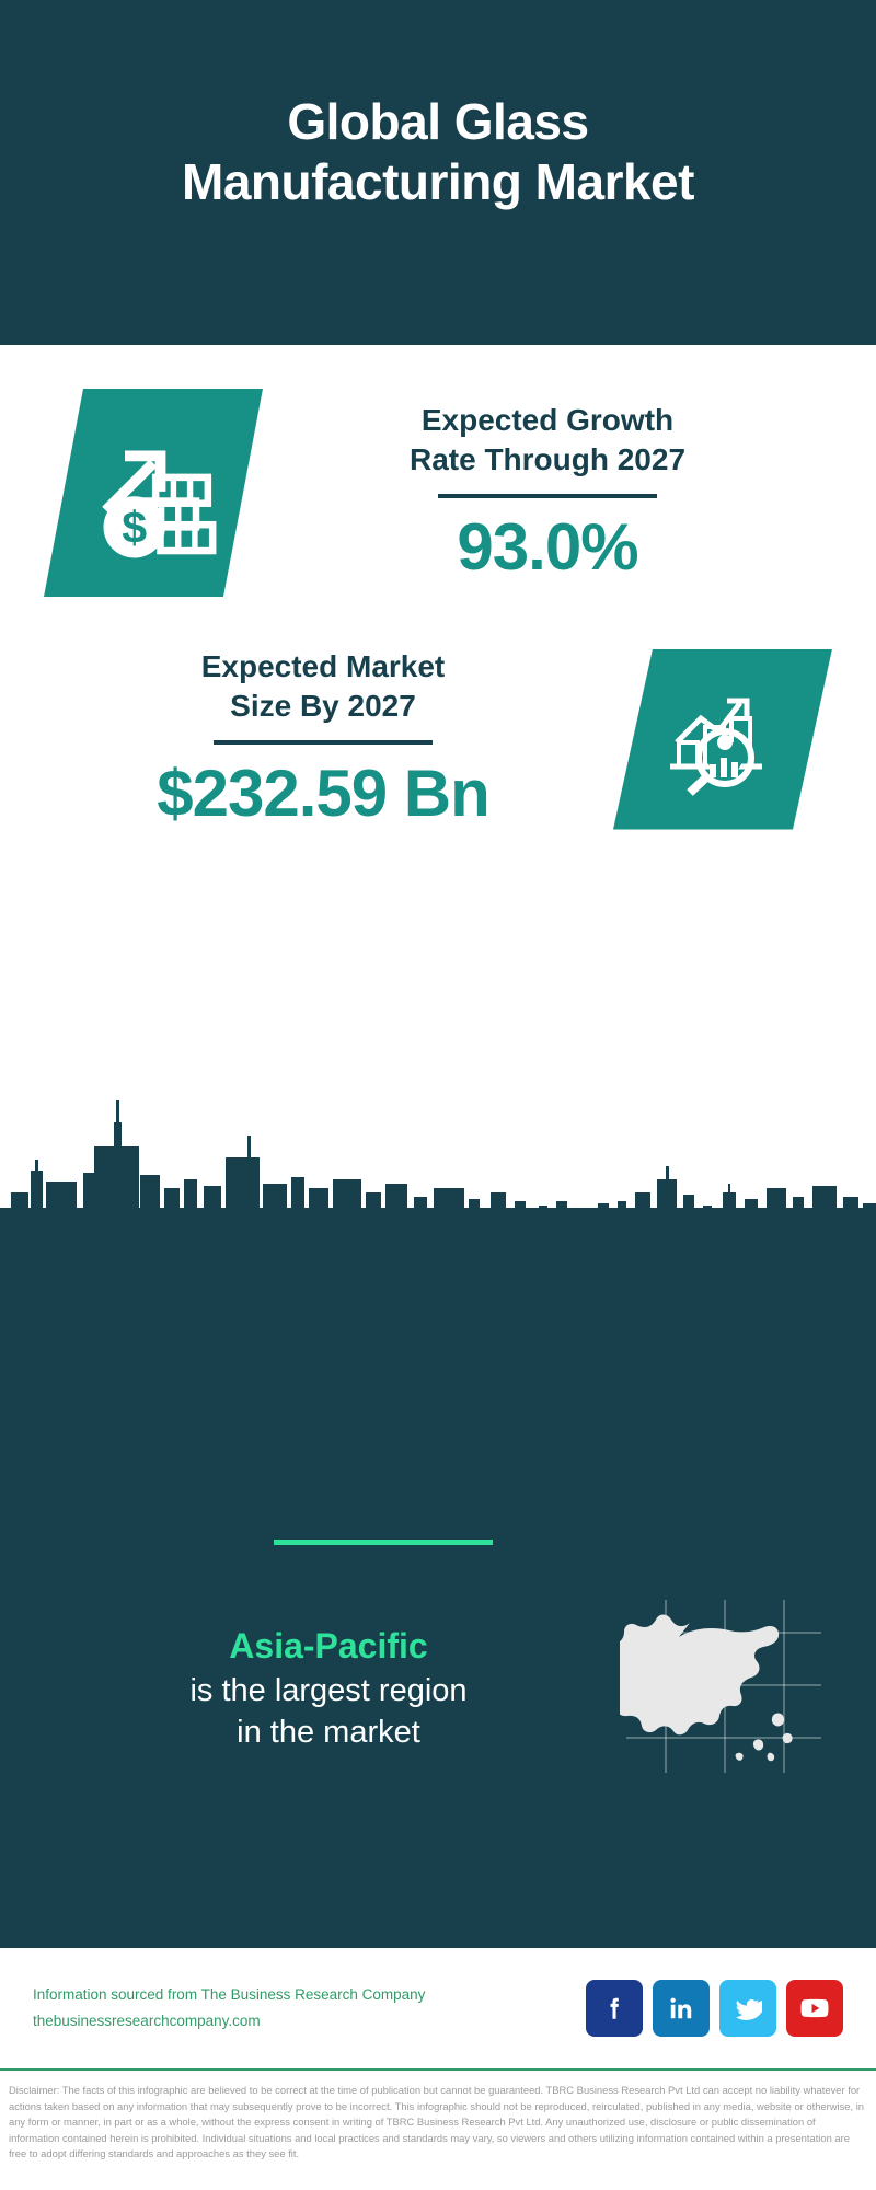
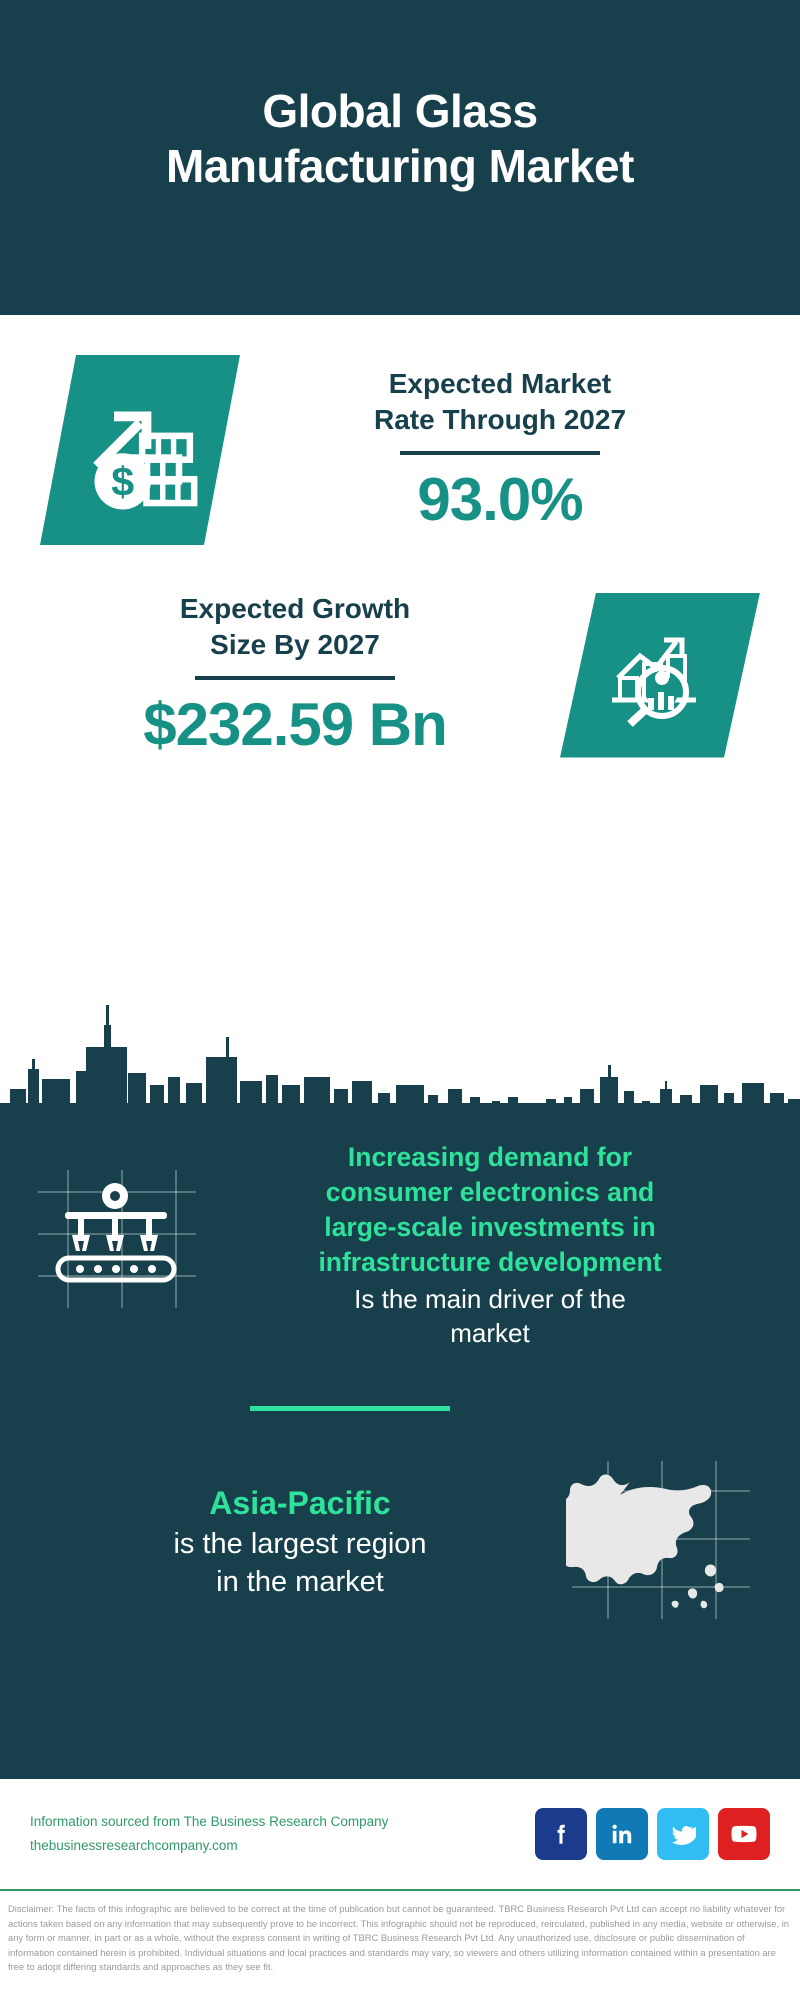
  Global Glass
  Manufacturing Market
  $
- Expected Growth
+ Expected Market
  Rate Through 2027
  93.0%
- Expected Market
+ Expected Growth
  Size By 2027
  $232.59 Bn
+ Increasing demand for
+ consumer electronics and
+ large-scale investments in
+ infrastructure development
+ Is the main driver of the
+ market
  Asia-Pacific
  is the largest region
  in the market
  Information sourced from The Business Research Company
  thebusinessresearchcompany.com
  Disclaimer: The facts of this infographic are believed to be correct at the time of publication but cannot be guaranteed. TBRC Business Research Pvt Ltd can accept no liability whatever for actions taken based on any information that may subsequently prove to be incorrect. This infographic should not be reproduced, reirculated, published in any media, website or otherwise, in any form or manner, in part or as a whole, without the express consent in writing of TBRC Business Research Pvt Ltd. Any unauthorized use, disclosure or public dissemination of information contained herein is prohibited. Individual situations and local practices and standards may vary, so viewers and others utilizing information contained within a presentation are free to adopt differing standards and approaches as they see fit.
